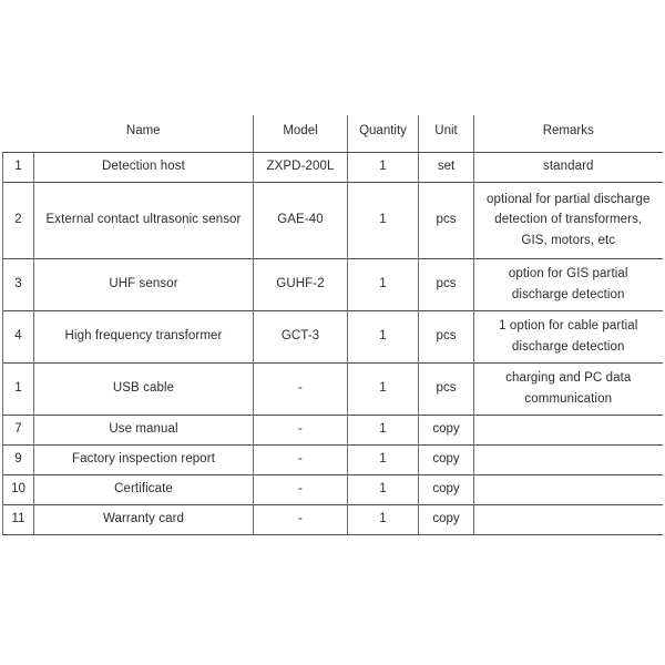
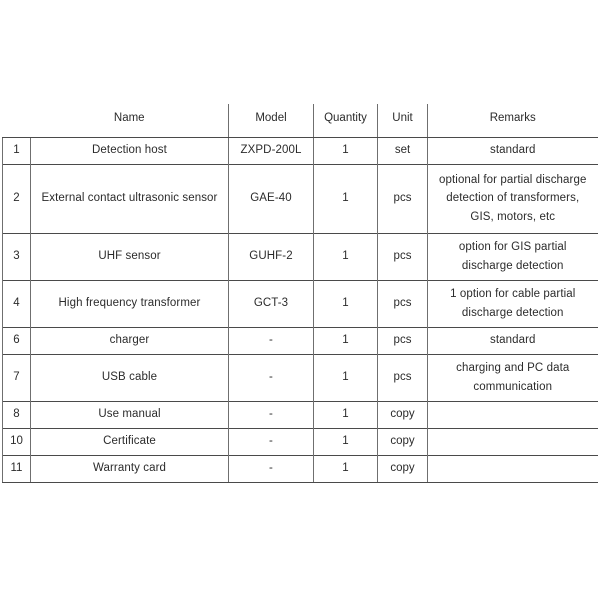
  	Name	Model	Quantity	Unit	Remarks
  1	Detection host	ZXPD-200L	1	set	standard
  2	External contact ultrasonic sensor	GAE-40	1	pcs	optional for partial dischargedetection of transformers,GIS, motors, etc
  3	UHF sensor	GUHF-2	1	pcs	option for GIS partialdischarge detection
  4	High frequency transformer	GCT-3	1	pcs	1 option for cable partialdischarge detection
+ 6	charger	-	1	pcs	standard
- 1	USB cable	-	1	pcs	charging and PC datacommunication
+ 7	USB cable	-	1	pcs	charging and PC datacommunication
- 7	Use manual	-	1	copy
+ 8	Use manual	-	1	copy
- 9	Factory inspection report	-	1	copy
  10	Certificate	-	1	copy
  11	Warranty card	-	1	copy
